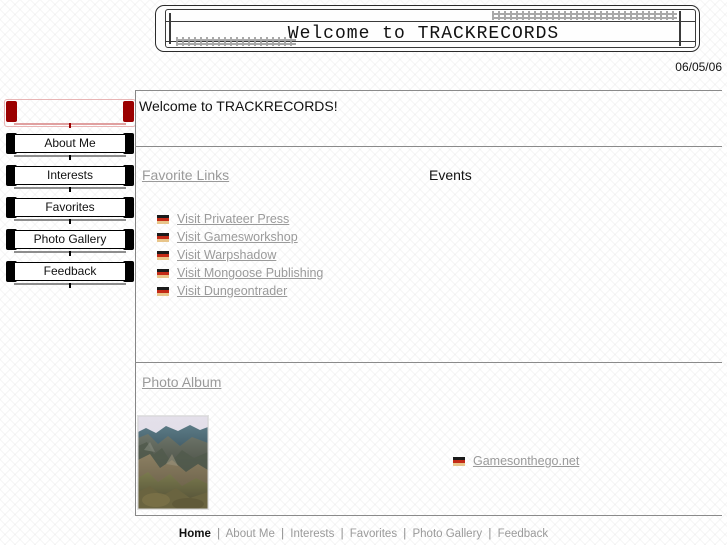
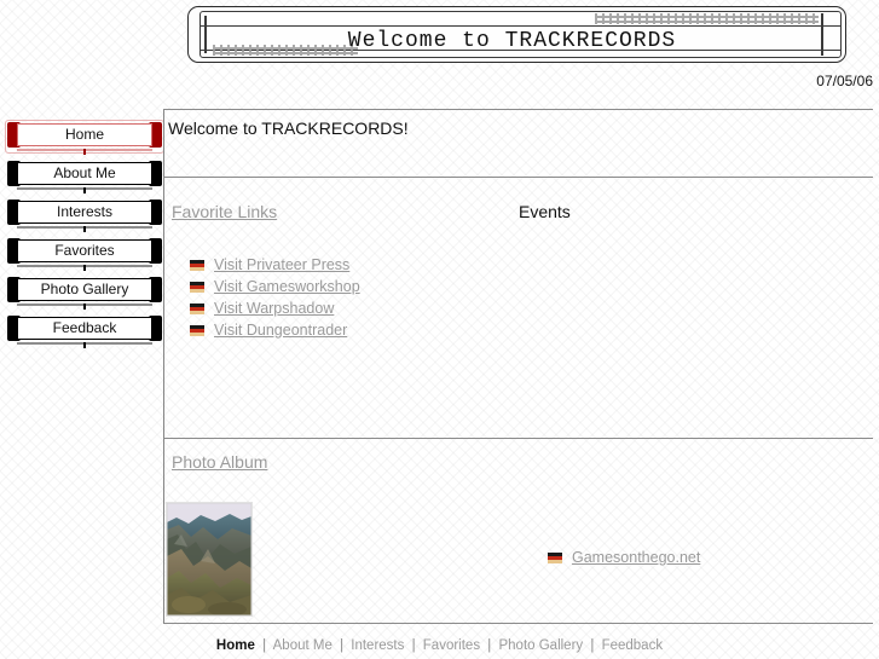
  Welcome to TRACKRECORDS
- 06/05/06
+ 07/05/06
+ Home
  About Me
  Interests
  Favorites
  Photo Gallery
  Feedback
  Welcome to TRACKRECORDS!
  Favorite Links
  Events
  Photo Album
  Visit Privateer Press
  Visit Gamesworkshop
  Visit Warpshadow
- Visit Mongoose Publishing
  Visit Dungeontrader
  Gamesonthego.net
  Home | About Me | Interests | Favorites | Photo Gallery | Feedback
